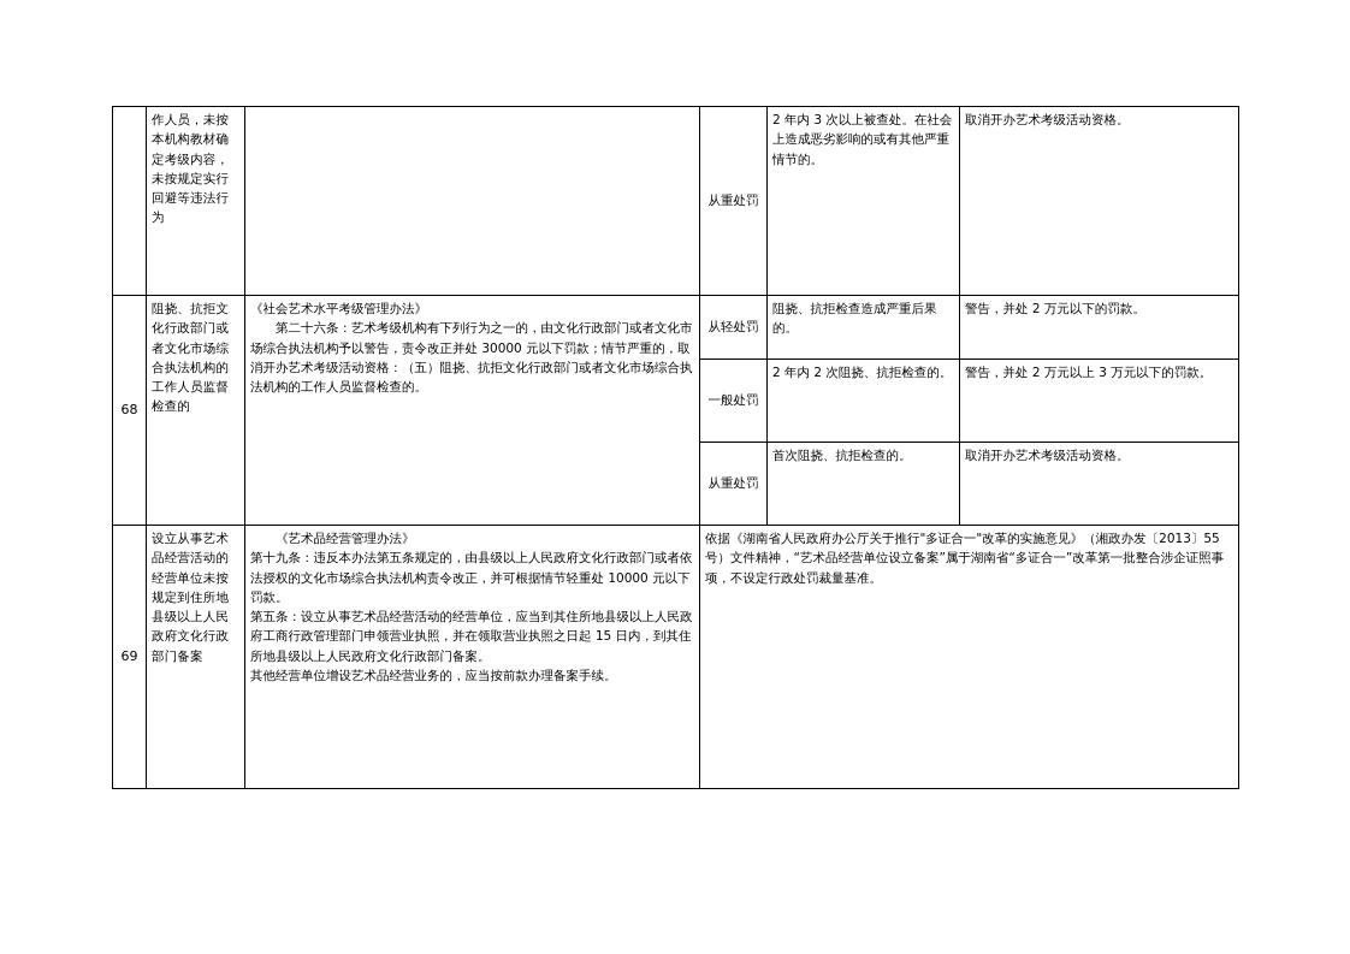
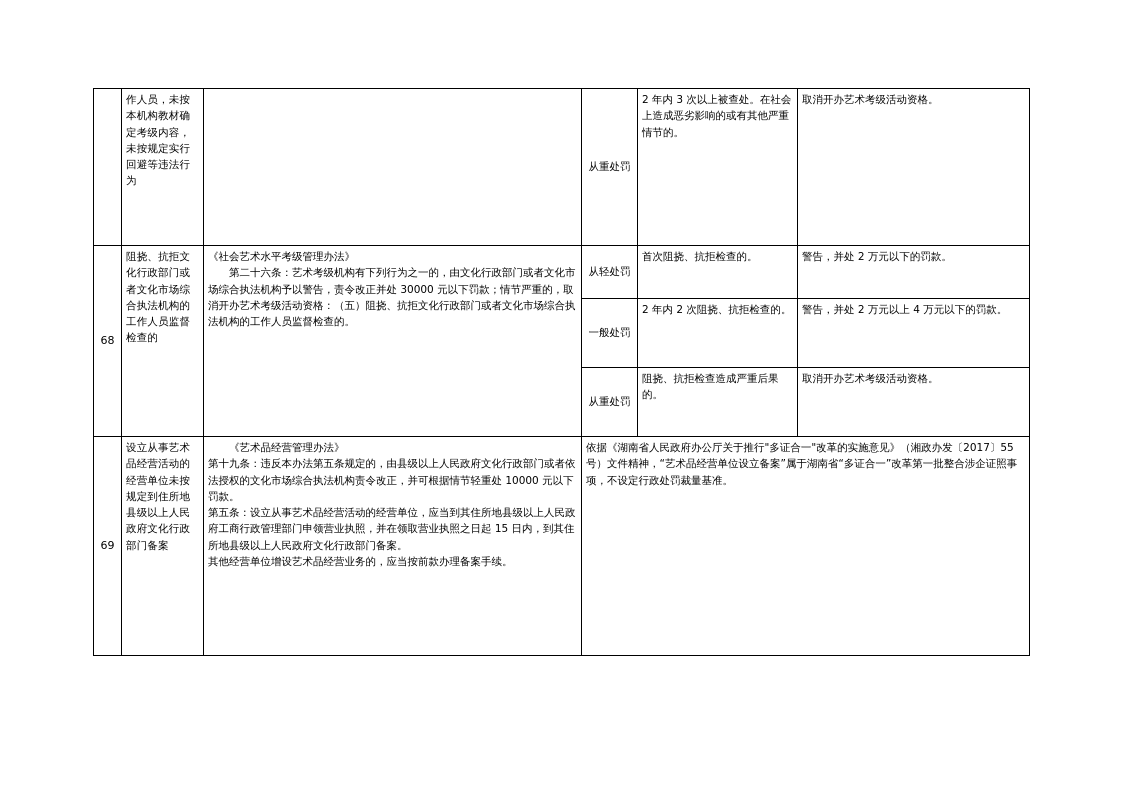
  	作人员，未按本机构教材确定考级内容，未按规定实行回避等违法行为		从重处罚	2 年内 3 次以上被查处。在社会上造成恶劣影响的或有其他严重情节的。	取消开办艺术考级活动资格。
- 68	阻挠、抗拒文化行政部门或者文化市场综合执法机构的工作人员监督检查的	《社会艺术水平考级管理办法》 第二十六条：艺术考级机构有下列行为之一的，由文化行政部门或者文化市场综合执法机构予以警告，责令改正并处 30000 元以下罚款；情节严重的，取消开办艺术考级活动资格：（五）阻挠、抗拒文化行政部门或者文化市场综合执法机构的工作人员监督检查的。	从轻处罚	阻挠、抗拒检查造成严重后果的。	警告，并处 2 万元以下的罚款。
+ 68	阻挠、抗拒文化行政部门或者文化市场综合执法机构的工作人员监督检查的	《社会艺术水平考级管理办法》 第二十六条：艺术考级机构有下列行为之一的，由文化行政部门或者文化市场综合执法机构予以警告，责令改正并处 30000 元以下罚款；情节严重的，取消开办艺术考级活动资格：（五）阻挠、抗拒文化行政部门或者文化市场综合执法机构的工作人员监督检查的。	从轻处罚	首次阻挠、抗拒检查的。	警告，并处 2 万元以下的罚款。
- 一般处罚	2 年内 2 次阻挠、抗拒检查的。	警告，并处 2 万元以上 3 万元以下的罚款。
+ 一般处罚	2 年内 2 次阻挠、抗拒检查的。	警告，并处 2 万元以上 4 万元以下的罚款。
- 从重处罚	首次阻挠、抗拒检查的。	取消开办艺术考级活动资格。
+ 从重处罚	阻挠、抗拒检查造成严重后果的。	取消开办艺术考级活动资格。
- 69	设立从事艺术品经营活动的经营单位未按规定到住所地县级以上人民政府文化行政部门备案	《艺术品经营管理办法》 第十九条：违反本办法第五条规定的，由县级以上人民政府文化行政部门或者依法授权的文化市场综合执法机构责令改正，并可根据情节轻重处 10000 元以下罚款。 第五条：设立从事艺术品经营活动的经营单位，应当到其住所地县级以上人民政府工商行政管理部门申领营业执照，并在领取营业执照之日起 15 日内，到其住所地县级以上人民政府文化行政部门备案。 其他经营单位增设艺术品经营业务的，应当按前款办理备案手续。	依据《湖南省人民政府办公厅关于推行"多证合一"改革的实施意见》（湘政办发〔2013〕55 号）文件精神，“艺术品经营单位设立备案”属于湖南省“多证合一”改革第一批整合涉企证照事项，不设定行政处罚裁量基准。
+ 69	设立从事艺术品经营活动的经营单位未按规定到住所地县级以上人民政府文化行政部门备案	《艺术品经营管理办法》 第十九条：违反本办法第五条规定的，由县级以上人民政府文化行政部门或者依法授权的文化市场综合执法机构责令改正，并可根据情节轻重处 10000 元以下罚款。 第五条：设立从事艺术品经营活动的经营单位，应当到其住所地县级以上人民政府工商行政管理部门申领营业执照，并在领取营业执照之日起 15 日内，到其住所地县级以上人民政府文化行政部门备案。 其他经营单位增设艺术品经营业务的，应当按前款办理备案手续。	依据《湖南省人民政府办公厅关于推行"多证合一"改革的实施意见》（湘政办发〔2017〕55 号）文件精神，“艺术品经营单位设立备案”属于湖南省“多证合一”改革第一批整合涉企证照事项，不设定行政处罚裁量基准。
